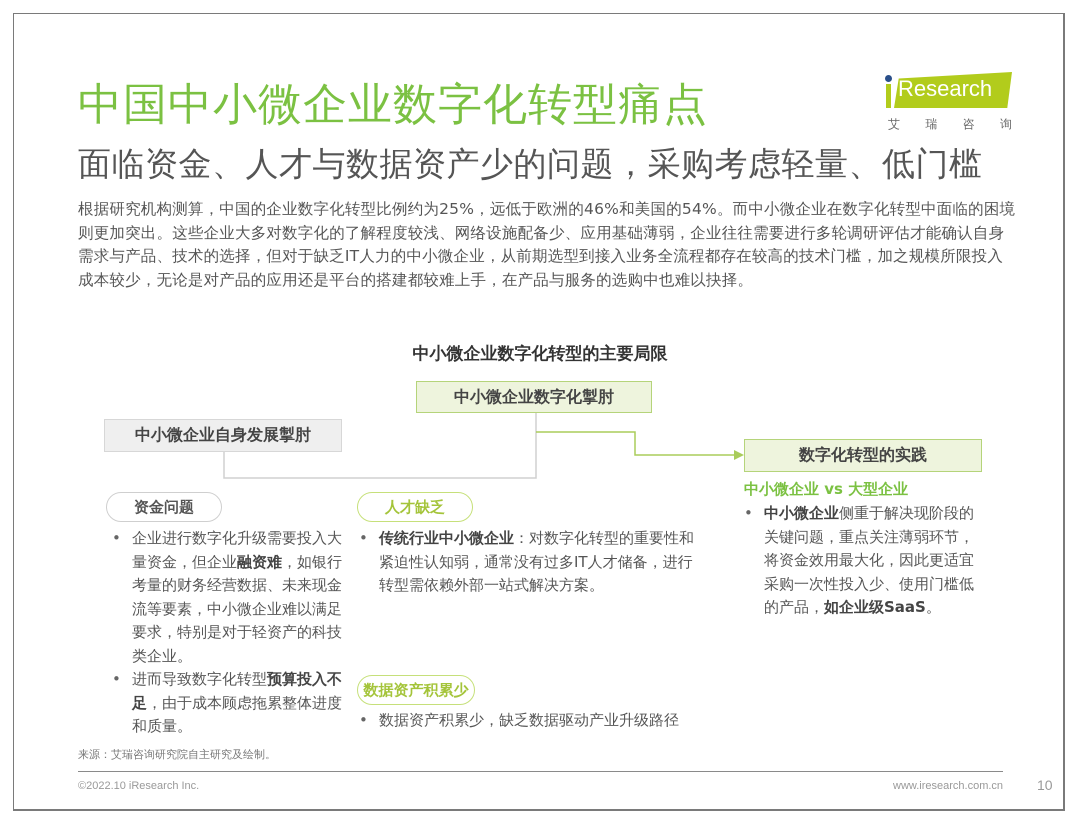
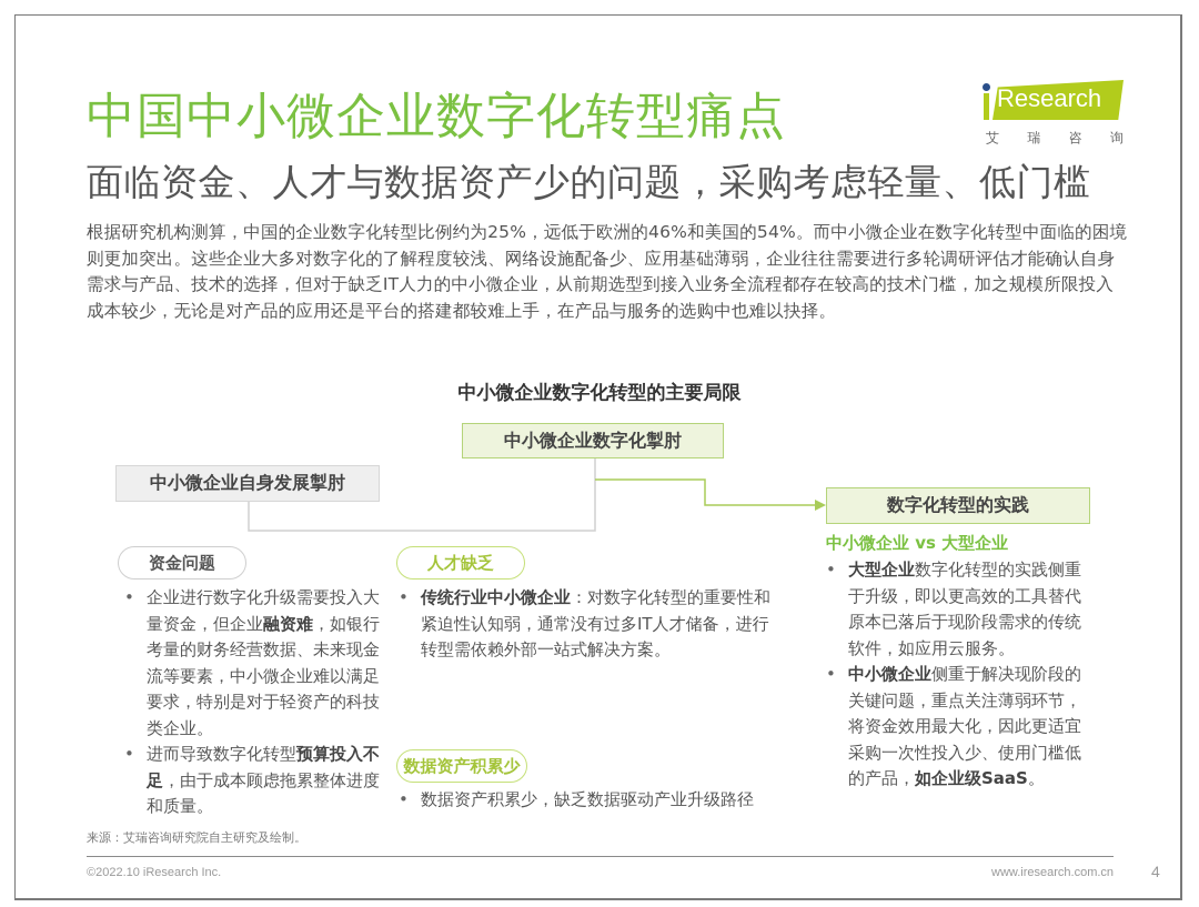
  中国中小微企业数字化转型痛点
  面临资金、人才与数据资产少的问题，采购考虑轻量、低门槛
  Research
  艾
  瑞
  咨
  询
  根据研究机构测算，中国的企业数字化转型比例约为25%，远低于欧洲的46%和美国的54%。而中小微企业在数字化转型中面临的困境则更加突出。这些企业大多对数字化的了解程度较浅、网络设施配备少、应用基础薄弱，企业往往需要进行多轮调研评估才能确认自身需求与产品、技术的选择，但对于缺乏IT人力的中小微企业，从前期选型到接入业务全流程都存在较高的技术门槛，加之规模所限投入成本较少，无论是对产品的应用还是平台的搭建都较难上手，在产品与服务的选购中也难以抉择。
  中小微企业数字化转型的主要局限
  中小微企业数字化掣肘
  中小微企业自身发展掣肘
  数字化转型的实践
  资金问题
  企业进行数字化升级需要投入大量资金，但企业融资难，如银行考量的财务经营数据、未来现金流等要素，中小微企业难以满足要求，特别是对于轻资产的科技类企业。
  进而导致数字化转型预算投入不足，由于成本顾虑拖累整体进度和质量。
  人才缺乏
  传统行业中小微企业：对数字化转型的重要性和紧迫性认知弱，通常没有过多IT人才储备，进行转型需依赖外部一站式解决方案。
  数据资产积累少
  数据资产积累少，缺乏数据驱动产业升级路径
  中小微企业 vs 大型企业
+ 大型企业数字化转型的实践侧重于升级，即以更高效的工具替代原本已落后于现阶段需求的传统软件，如应用云服务。
  中小微企业侧重于解决现阶段的关键问题，重点关注薄弱环节，将资金效用最大化，因此更适宜采购一次性投入少、使用门槛低的产品，如企业级SaaS。
  来源：艾瑞咨询研究院自主研究及绘制。
  ©2022.10 iResearch Inc.
  www.iresearch.com.cn
- 10
+ 4
